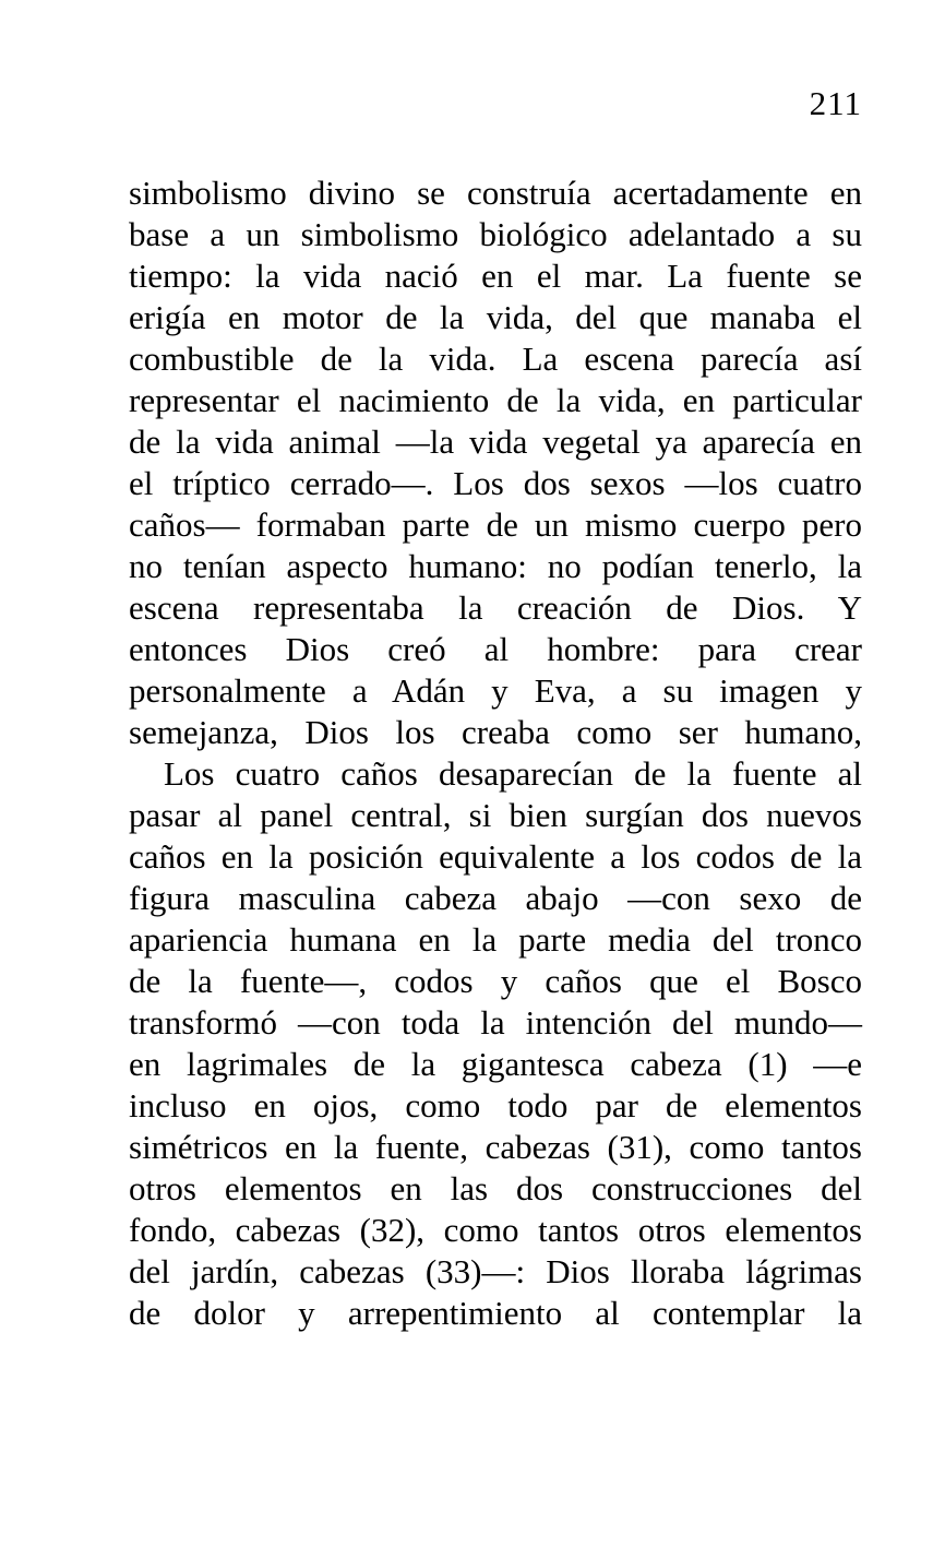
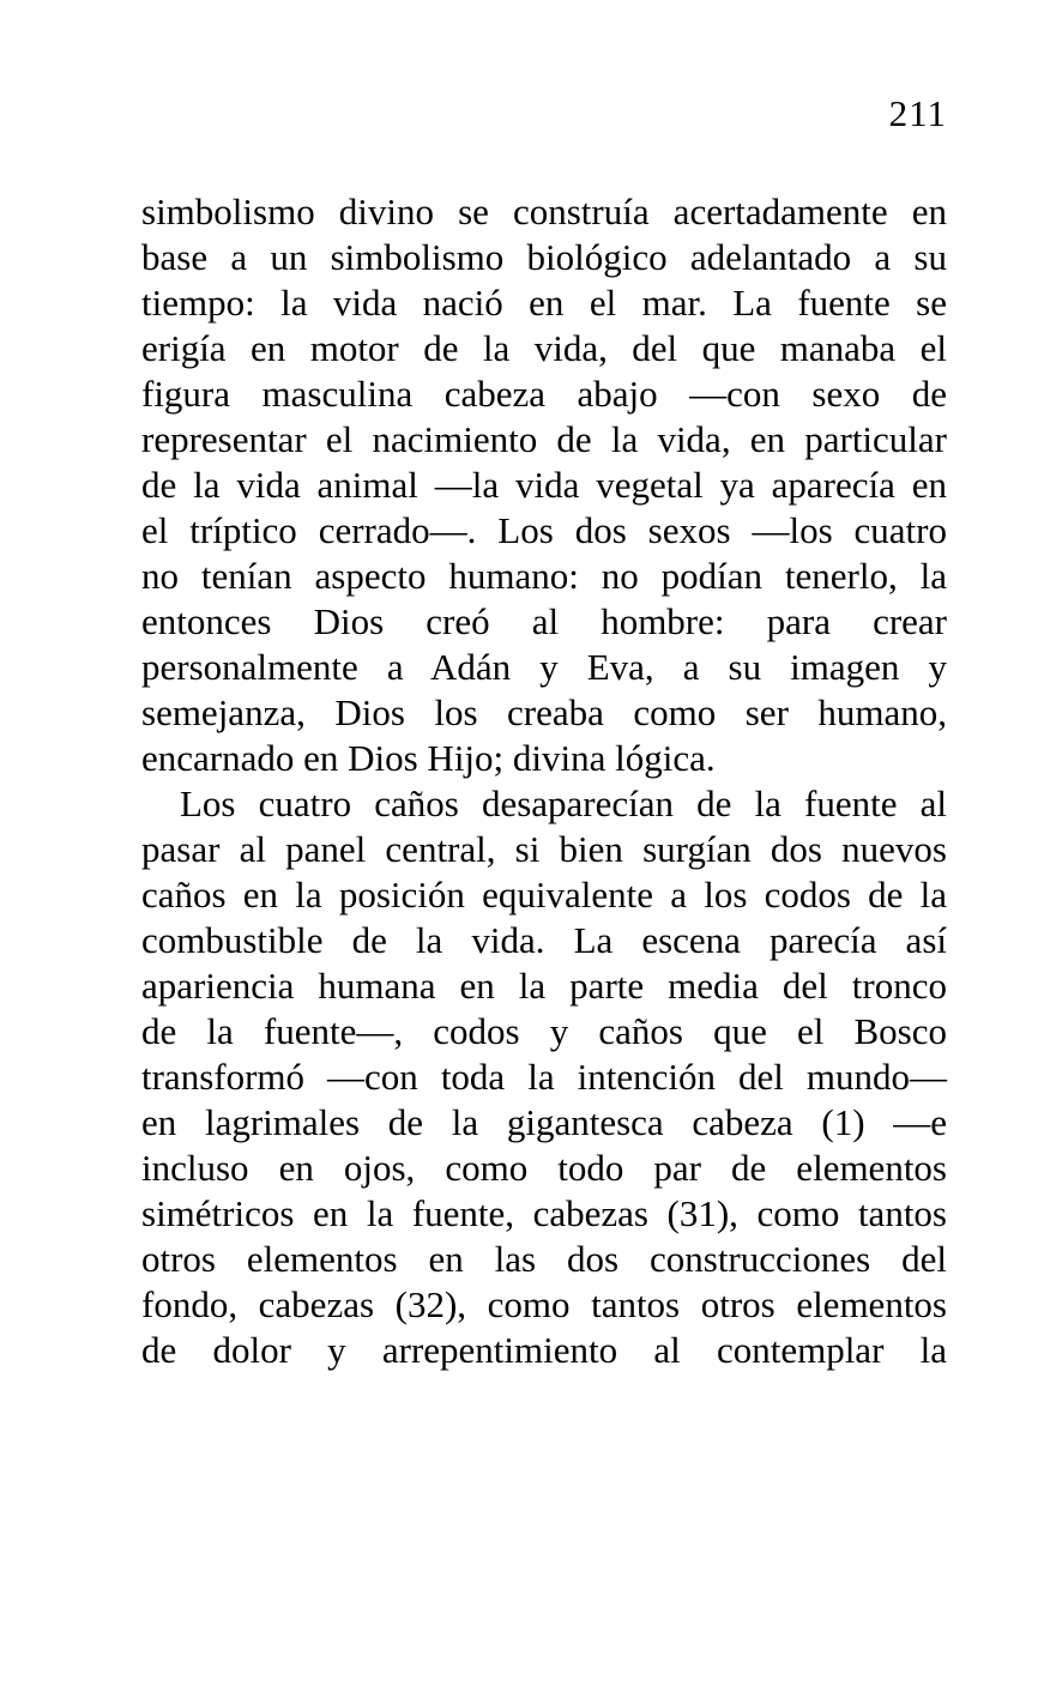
  211
  simbolismo divino se construía acertadamente en
  base a un simbolismo biológico adelantado a su
  tiempo: la vida nació en el mar. La fuente se
  erigía en motor de la vida, del que manaba el
- combustible de la vida. La escena parecía así
+ figura masculina cabeza abajo —con sexo de
  representar el nacimiento de la vida, en particular
  de la vida animal —la vida vegetal ya aparecía en
  el tríptico cerrado—. Los dos sexos —los cuatro
- caños— formaban parte de un mismo cuerpo pero
  no tenían aspecto humano: no podían tenerlo, la
- escena representaba la creación de Dios. Y
  entonces Dios creó al hombre: para crear
  personalmente a Adán y Eva, a su imagen y
  semejanza, Dios los creaba como ser humano,
+ encarnado en Dios Hijo; divina lógica.
  Los cuatro caños desaparecían de la fuente al
  pasar al panel central, si bien surgían dos nuevos
  caños en la posición equivalente a los codos de la
- figura masculina cabeza abajo —con sexo de
+ combustible de la vida. La escena parecía así
  apariencia humana en la parte media del tronco
  de la fuente—, codos y caños que el Bosco
  transformó —con toda la intención del mundo—
  en lagrimales de la gigantesca cabeza (1) —e
  incluso en ojos, como todo par de elementos
  simétricos en la fuente, cabezas (31), como tantos
  otros elementos en las dos construcciones del
  fondo, cabezas (32), como tantos otros elementos
- del jardín, cabezas (33)—: Dios lloraba lágrimas
  de dolor y arrepentimiento al contemplar la
